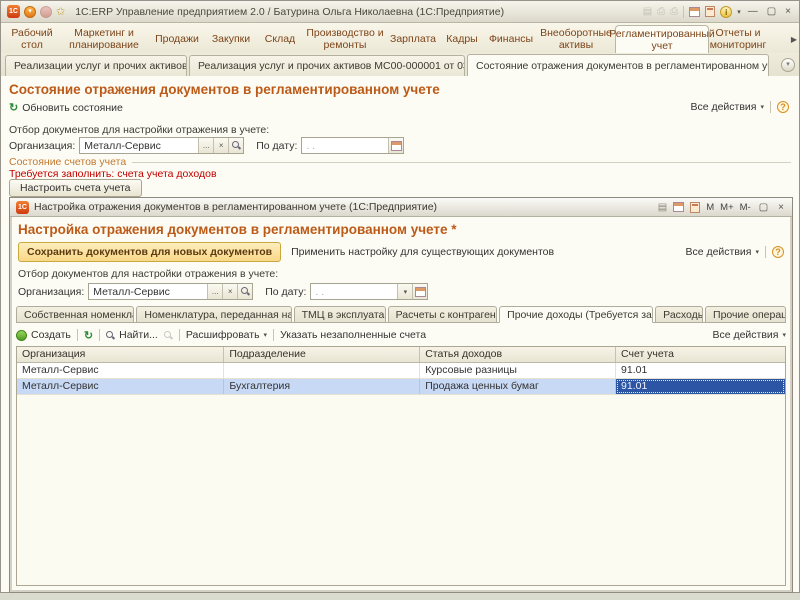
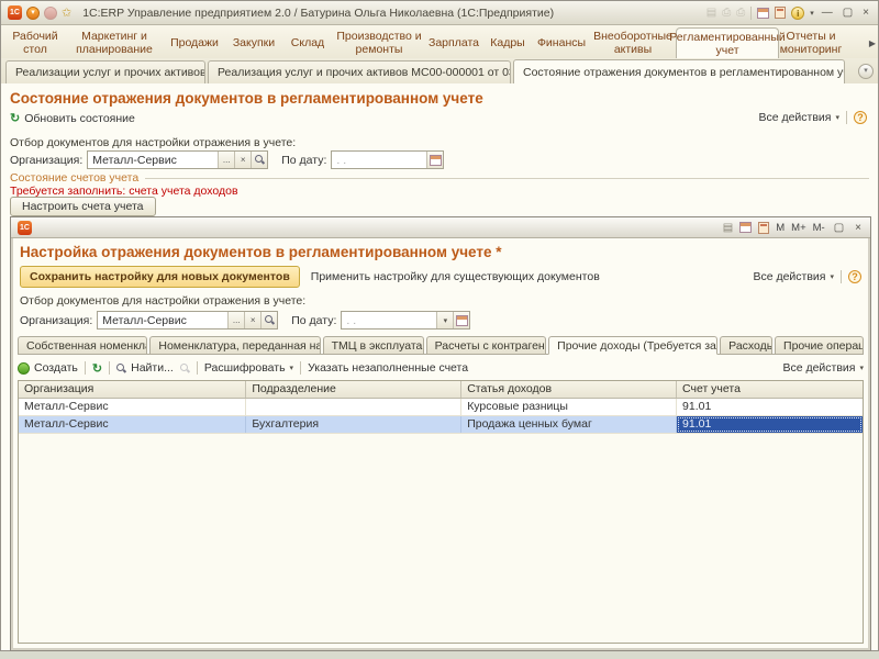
  ✩
  1С:ERP Управление предприятием 2.0 / Батурина Ольга Николаевна (1С:Предприятие)
  ▤
  ⎙
  ⎙
  i
  —
  ▢
  ×
  Рабочий стол
  Маркетинг и планирование
  Продажи
  Закупки
  Склад
  Производство и ремонты
  Зарплата
  Кадры
  Финансы
  Внеоборотные активы
  Регламентированный учет
  Отчеты и мониторинг
  ▶
  Реализации услуг и прочих активов
  Реализация услуг и прочих активов МС00-000001 от 0
  Состояние отражения документов в регламентированном у
  Состояние отражения документов в регламентированном учете
  ↻
  Обновить состояние
  Все действия
  ?
  Отбор документов для настройки отражения в учете:
  Организация:
  Металл-Сервис
  ...
  ×
  По дату:
  . .
  Состояние счетов учета
  Требуется заполнить: счета учета доходов
  Настроить счета учета
- Настройка отражения документов в регламентированном учете (1С:Предприятие)
  ▤
  М
  М+
  М-
  ▢
  ×
  Настройка отражения документов в регламентированном учете *
- Сохранить документов для новых документов
+ Сохранить настройку для новых документов
  Применить настройку для существующих документов
  Все действия
  ?
  Отбор документов для настройки отражения в учете:
  Организация:
  Металл-Сервис
  ...
  ×
  По дату:
  . .
  Собственная номенкл
  Номенклатура, переданная на
  ТМЦ в эксплуата
  Расчеты с контраген
  Прочие доходы (Требуется за
  Расходы
  Прочие операц
  Создать
  ↻
  Найти...
  Расшифровать
  Указать незаполненные счета
  Все действия
  Организация
  Подразделение
  Статья доходов
  Счет учета
  Металл-Сервис
  Курсовые разницы
  91.01
  Металл-Сервис
  Бухгалтерия
  Продажа ценных бумаг
  91.01
